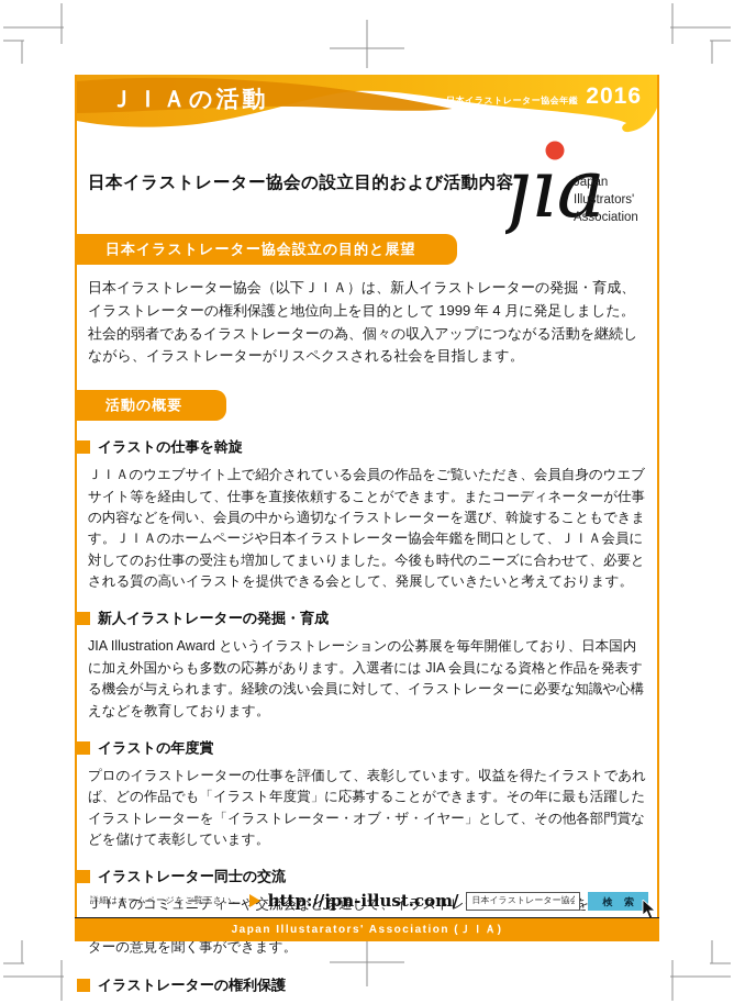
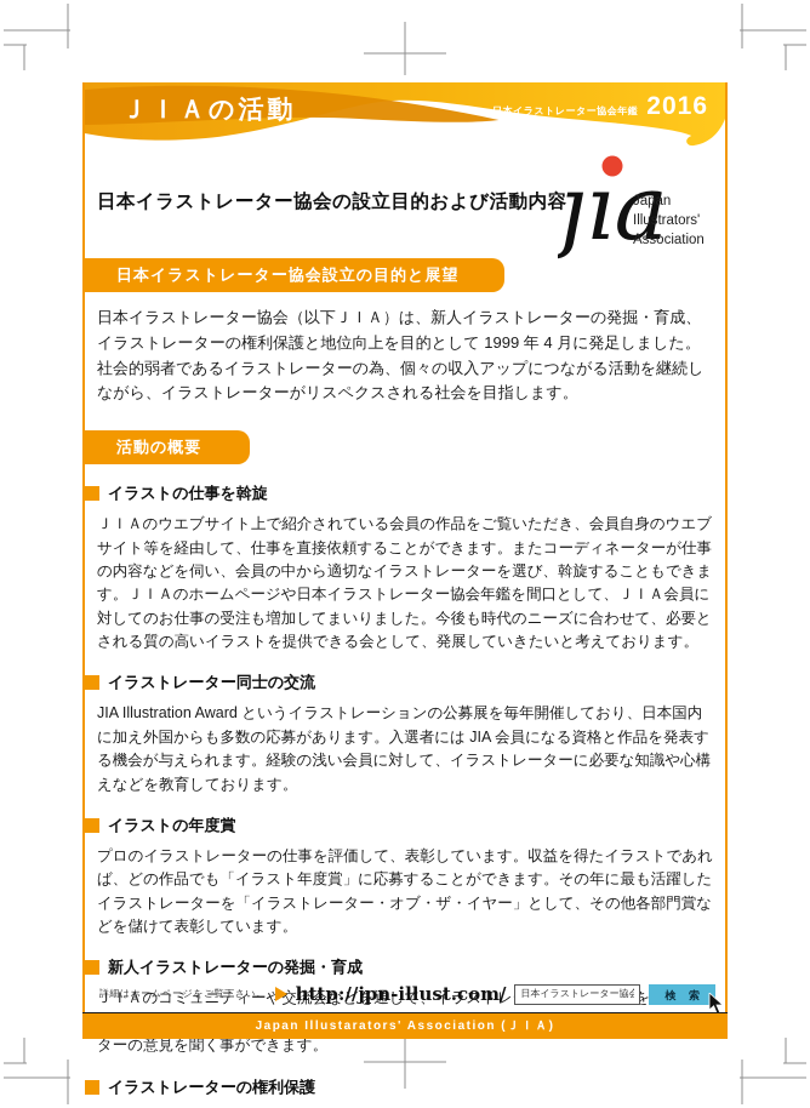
  ＪＩＡの活動
  日本イラストレーター協会年鑑
  2016
  ȷıa
  Japan
  Illustrators'
  Association
  日本イラストレーター協会の設立目的および活動内容
  日本イラストレーター協会設立の目的と展望
  日本イラストレーター協会（以下ＪＩＡ）は、新人イラストレーターの発掘・育成、イラストレーターの権利保護と地位向上を目的として 1999 年 4 月に発足しました。
  社会的弱者であるイラストレーターの為、個々の収入アップにつながる活動を継続しながら、イラストレーターがリスペクスされる社会を目指します。
  活動の概要
  イラストの仕事を斡旋
  ＪＩＡのウエブサイト上で紹介されている会員の作品をご覧いただき、会員自身のウエブサイト等を経由して、仕事を直接依頼することができます。またコーディネーターが仕事の内容などを伺い、会員の中から適切なイラストレーターを選び、斡旋することもできます。ＪＩＡのホームページや日本イラストレーター協会年鑑を間口として、ＪＩＡ会員に対してのお仕事の受注も増加してまいりました。今後も時代のニーズに合わせて、必要とされる質の高いイラストを提供できる会として、発展していきたいと考えております。
- 新人イラストレーターの発掘・育成
+ イラストレーター同士の交流
  JIA Illustration Award というイラストレーションの公募展を毎年開催しており、日本国内に加え外国からも多数の応募があります。入選者には JIA 会員になる資格と作品を発表する機会が与えられます。経験の浅い会員に対して、イラストレーターに必要な知識や心構えなどを教育しております。
  イラストの年度賞
  プロのイラストレーターの仕事を評価して、表彰しています。収益を得たイラストであれば、どの作品でも「イラスト年度賞」に応募することができます。その年に最も活躍したイラストレーターを「イラストレーター・オブ・ザ・イヤー」として、その他各部門賞などを儲けて表彰しています。
- イラストレーター同士の交流
+ 新人イラストレーターの発掘・育成
  イラストレーターの権利保護
  詳細はホームページをご覧下さい。
  http://jpn-illust.com/
  日本イラストレーター協会
  検 索
  Japan Illustarators' Association (ＪＩＡ)
